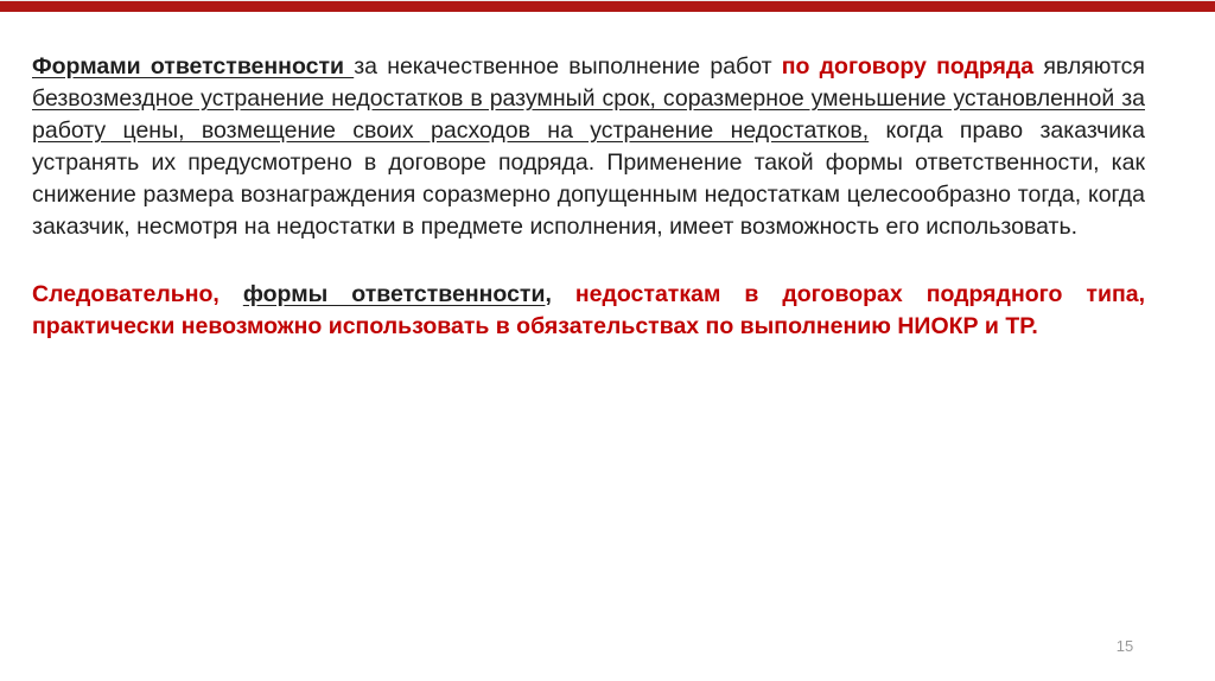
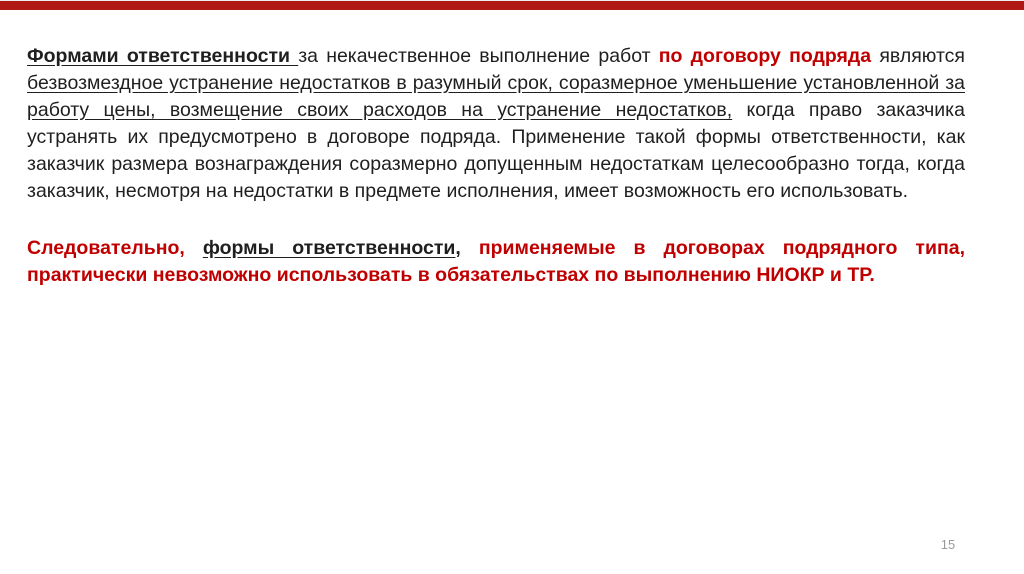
- Формами ответственности за некачественное выполнение работ по договору подряда являются безвозмездное устранение недостатков в разумный срок, соразмерное уменьшение установленной за работу цены, возмещение своих расходов на устранение недостатков, когда право заказчика устранять их предусмотрено в договоре подряда. Применение такой формы ответственности, как снижение размера вознаграждения соразмерно допущенным недостаткам целесообразно тогда, когда заказчик, несмотря на недостатки в предмете исполнения, имеет возможность его использовать.
+ Формами ответственности за некачественное выполнение работ по договору подряда являются безвозмездное устранение недостатков в разумный срок, соразмерное уменьшение установленной за работу цены, возмещение своих расходов на устранение недостатков, когда право заказчика устранять их предусмотрено в договоре подряда. Применение такой формы ответственности, как заказчик размера вознаграждения соразмерно допущенным недостаткам целесообразно тогда, когда заказчик, несмотря на недостатки в предмете исполнения, имеет возможность его использовать.
- Следовательно, формы ответственности, недостаткам в договорах подрядного типа, практически невозможно использовать в обязательствах по выполнению НИОКР и ТР.
+ Следовательно, формы ответственности, применяемые в договорах подрядного типа, практически невозможно использовать в обязательствах по выполнению НИОКР и ТР.
  15
